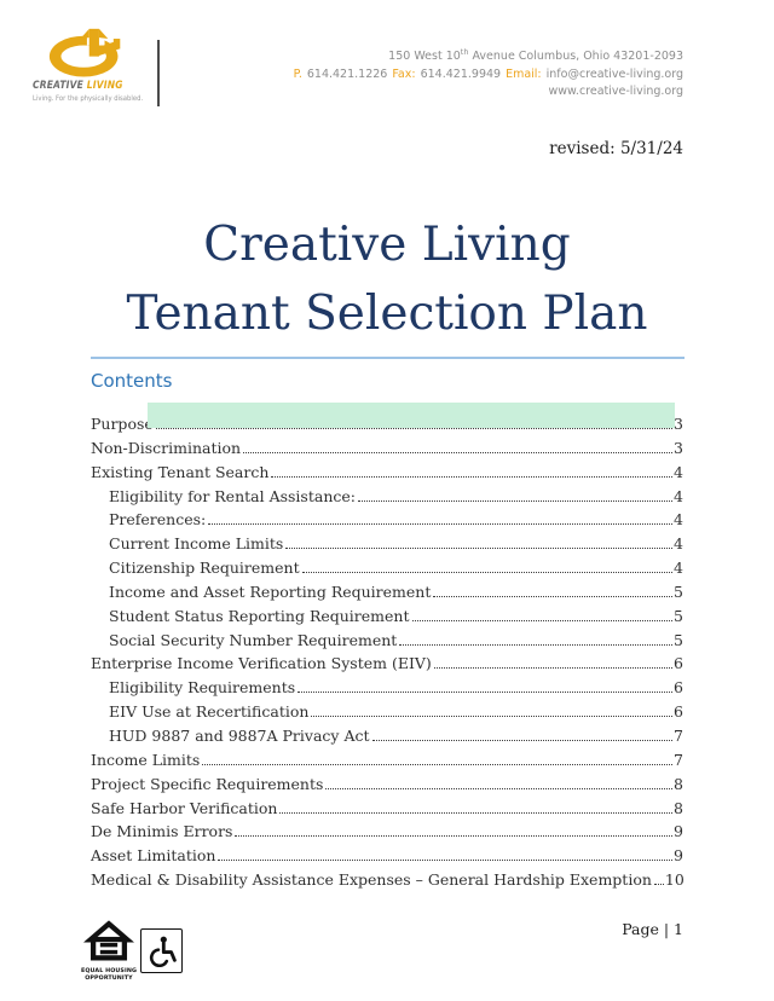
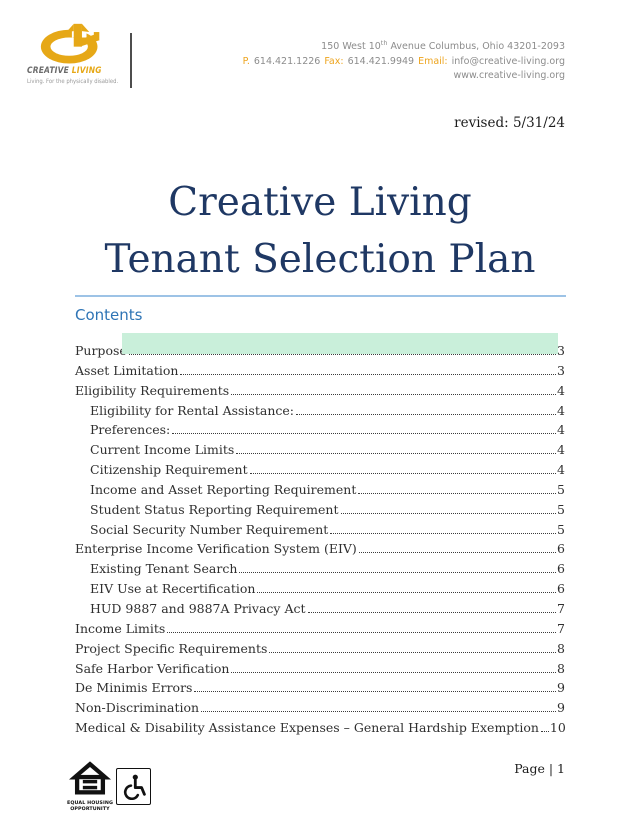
  CREATIVE LIVING
  150 West 10th Avenue Columbus, Ohio 43201-2093
  P. 614.421.1226 Fax: 614.421.9949 Email: info@creative-living.org
  www.creative-living.org
  revised: 5/31/24
  Creative Living
  Tenant Selection Plan
  Contents
  Purpos
  3
- Non-Discrimination
+ Asset Limitation
  3
- Existing Tenant Search
+ Eligibility Requirements
  4
  Eligibility for Rental Assistance:
  4
  Preferences:
  4
  Current Income Limits
  4
  Citizenship Requirement
  4
  Income and Asset Reporting Requirement
  5
  Student Status Reporting Requirement
  5
  Social Security Number Requirement
  5
  Enterprise Income Verification System (EIV)
  6
- Eligibility Requirements
+ Existing Tenant Search
  6
  EIV Use at Recertification
  6
  HUD 9887 and 9887A Privacy Act
  7
  Income Limits
  7
  Project Specific Requirements
  8
  Safe Harbor Verification
  8
  De Minimis Errors
  9
- Asset Limitation
+ Non-Discrimination
  9
  Medical & Disability Assistance Expenses – General Hardship Exemption
  10
  Page | 1
